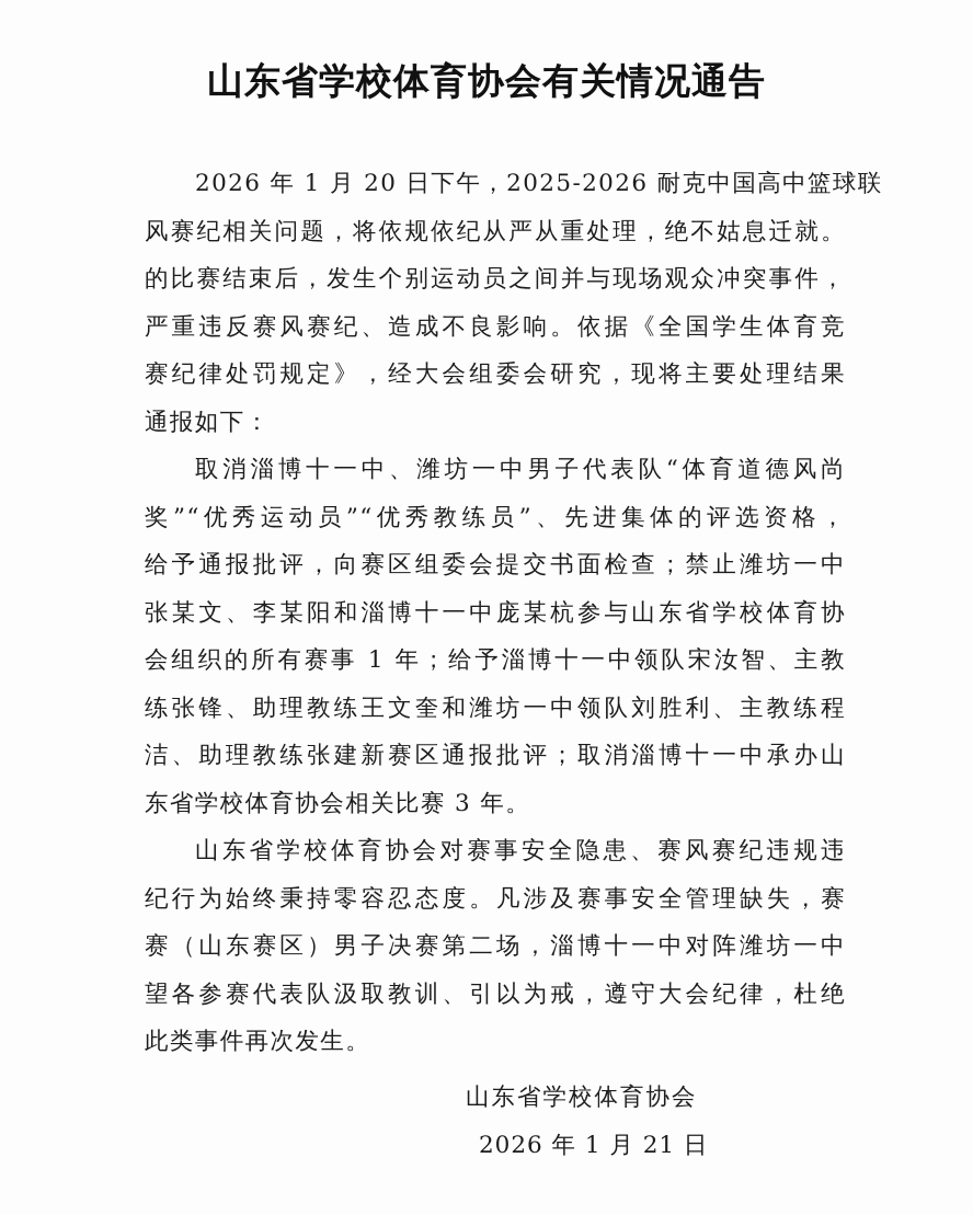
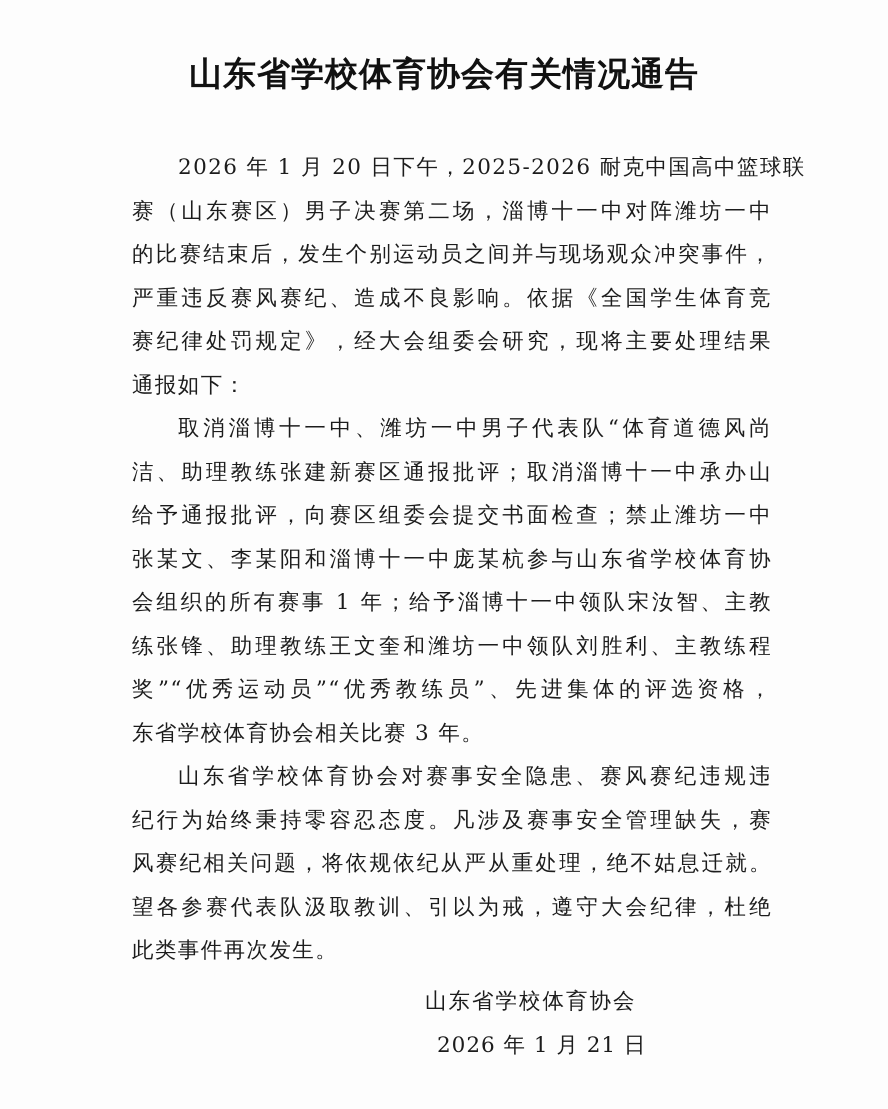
  山东省学校体育协会有关情况通告
  2026 年 1 月 20 日下午，2025-2026 耐克中国高中篮球联
- 风赛纪相关问题，将依规依纪从严从重处理，绝不姑息迁就。
+ 赛（山东赛区）男子决赛第二场，淄博十一中对阵潍坊一中
  的比赛结束后，发生个别运动员之间并与现场观众冲突事件，
  严重违反赛风赛纪、造成不良影响。依据《全国学生体育竞
  赛纪律处罚规定》，经大会组委会研究，现将主要处理结果
  通报如下：
  取消淄博十一中、潍坊一中男子代表队“体育道德风尚
- 奖”“优秀运动员”“优秀教练员”、先进集体的评选资格，
+ 洁、助理教练张建新赛区通报批评；取消淄博十一中承办山
  给予通报批评，向赛区组委会提交书面检查；禁止潍坊一中
  张某文、李某阳和淄博十一中庞某杭参与山东省学校体育协
  会组织的所有赛事 1 年；给予淄博十一中领队宋汝智、主教
  练张锋、助理教练王文奎和潍坊一中领队刘胜利、主教练程
- 洁、助理教练张建新赛区通报批评；取消淄博十一中承办山
+ 奖”“优秀运动员”“优秀教练员”、先进集体的评选资格，
  东省学校体育协会相关比赛 3 年。
  山东省学校体育协会对赛事安全隐患、赛风赛纪违规违
  纪行为始终秉持零容忍态度。凡涉及赛事安全管理缺失，赛
- 赛（山东赛区）男子决赛第二场，淄博十一中对阵潍坊一中
+ 风赛纪相关问题，将依规依纪从严从重处理，绝不姑息迁就。
  望各参赛代表队汲取教训、引以为戒，遵守大会纪律，杜绝
  此类事件再次发生。
  山东省学校体育协会
  2026 年 1 月 21 日
